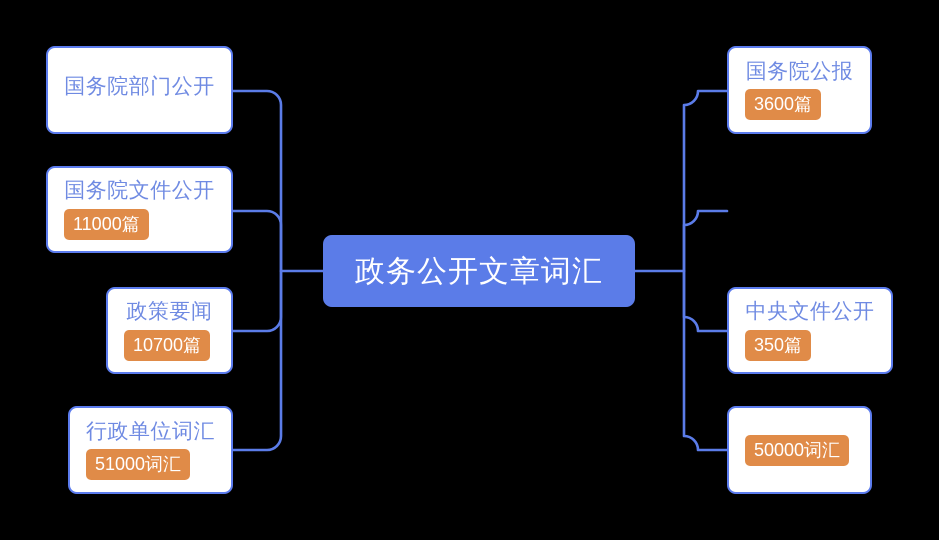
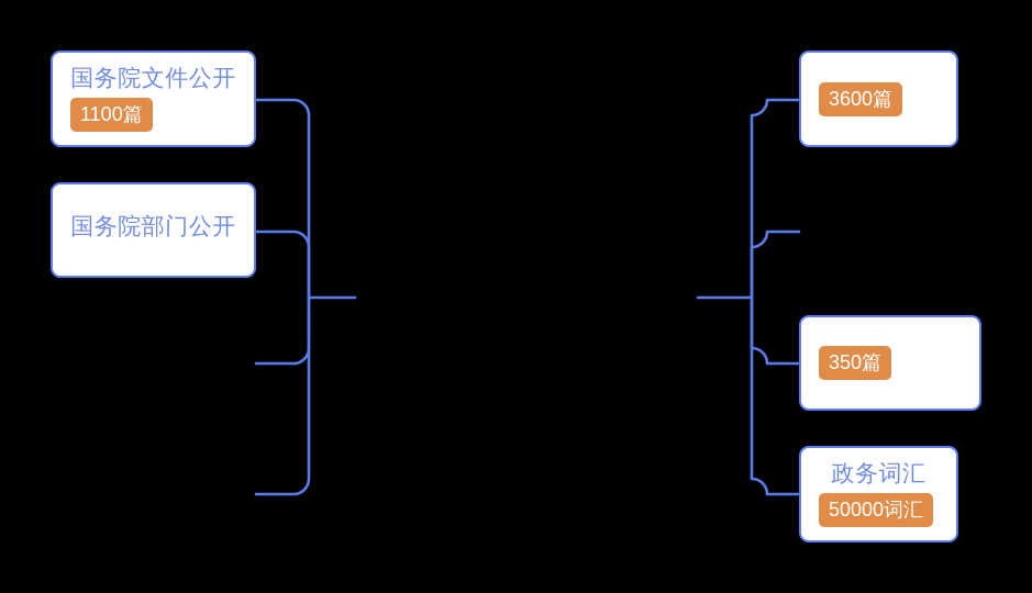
- 国务院部门公开
+ 国务院文件公开
+ 1100篇
- 国务院文件公开
+ 国务院部门公开
- 11000篇
- 政策要闻
- 10700篇
- 行政单位词汇
- 51000词汇
- 政务公开文章词汇
- 国务院公报
  3600篇
- 中央文件公开
  350篇
+ 政务词汇
  50000词汇
